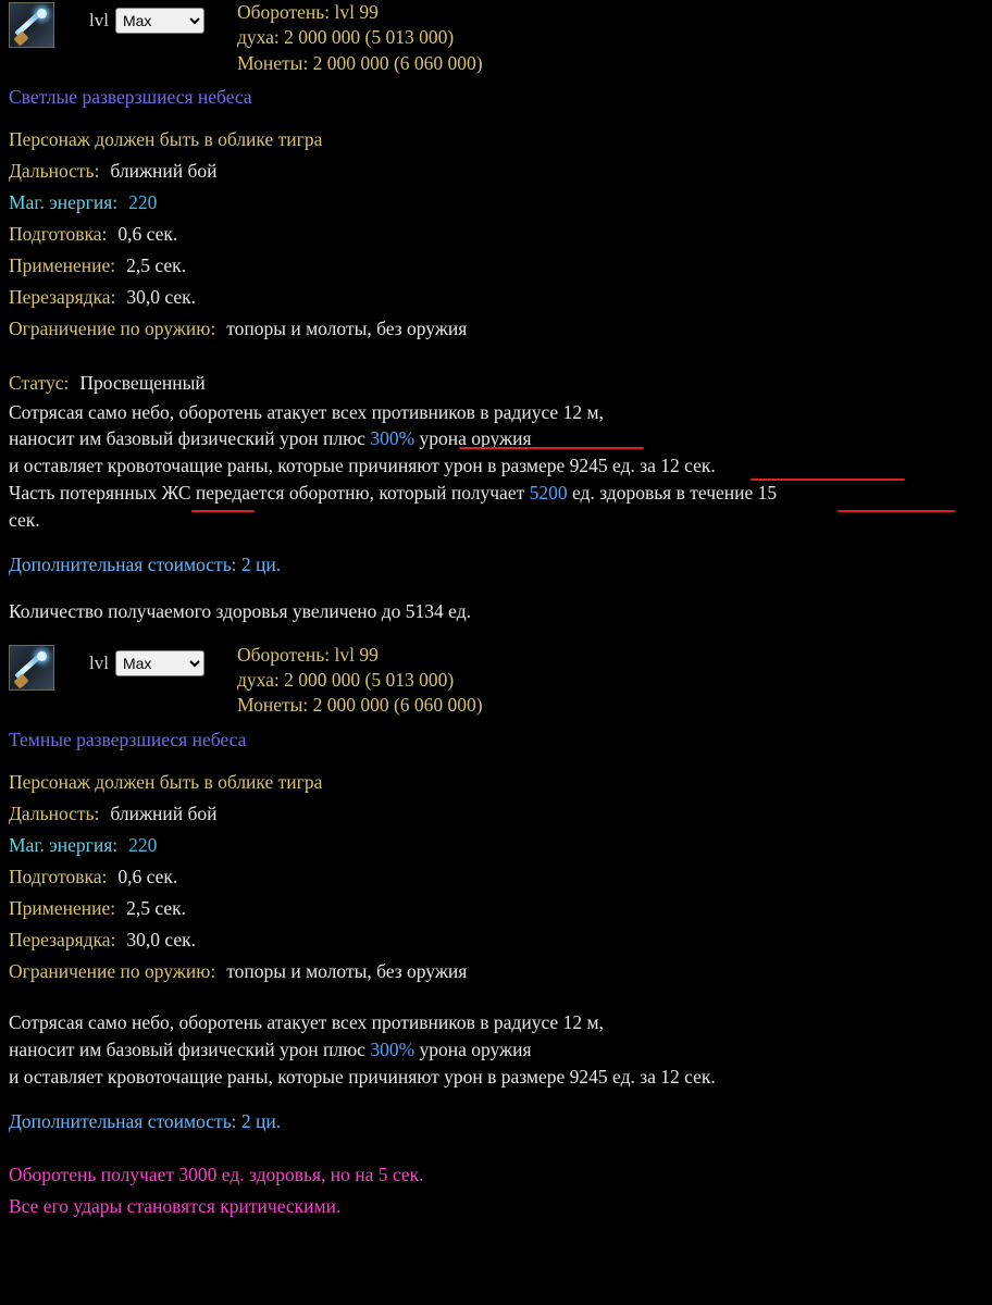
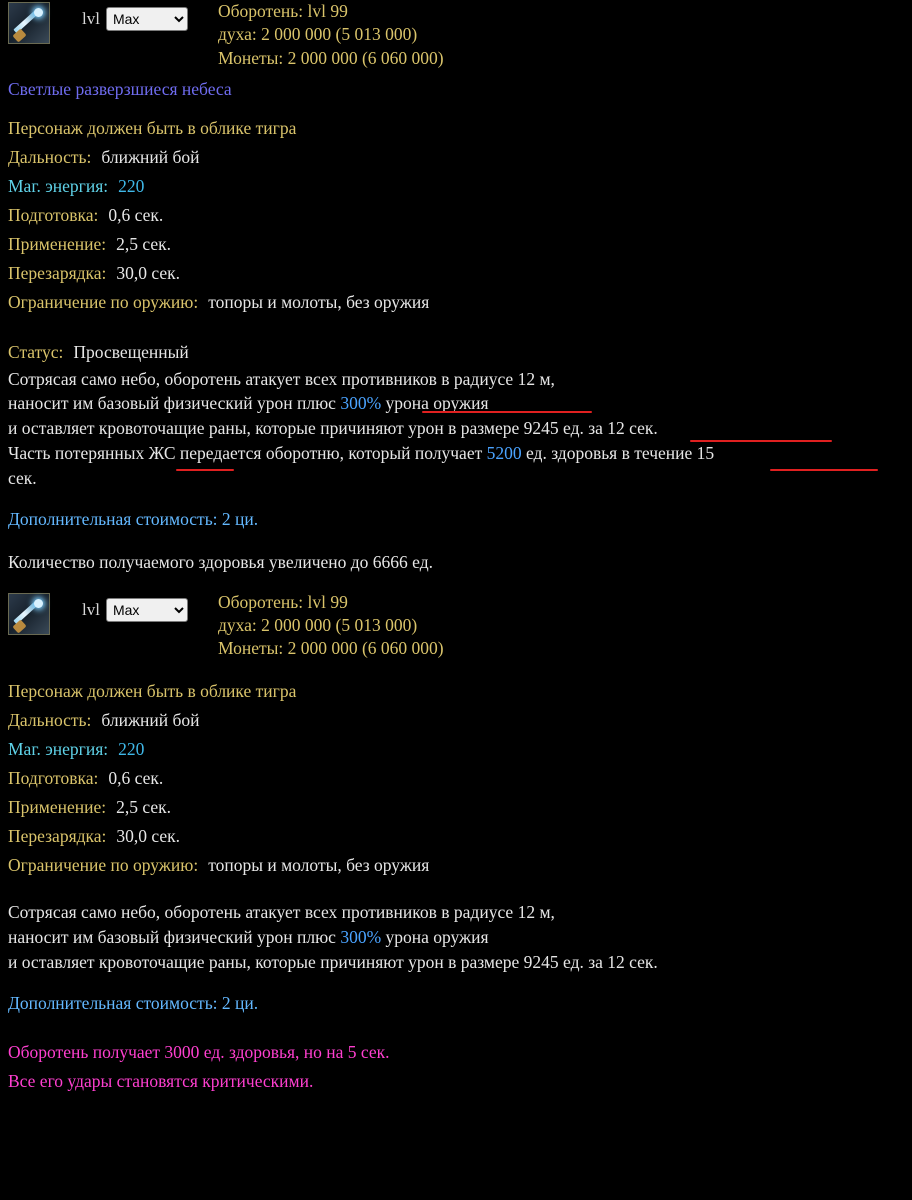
  lvl
  Max
  Оборотень: lvl 99
  духа: 2 000 000 (5 013 000)
  Монеты: 2 000 000 (6 060 000)
  Светлые разверзшиеся небеса
  Персонаж должен быть в облике тигра
  Дальность: ближний бой
  Маг. энергия: 220
  Подготовка: 0,6 сек.
  Применение: 2,5 сек.
  Перезарядка: 30,0 сек.
  Ограничение по оружию: топоры и молоты, без оружия
  Статус: Просвещенный
  Сотрясая само небо, оборотень атакует всех противников в радиусе 12 м,
  наносит им базовый физический урон плюс 300% урона оружия
  и оставляет кровоточащие раны, которые причиняют урон в размере 9245 ед. за 12 сек.
  Часть потерянных ЖС передается оборотню, который получает 5200 ед. здоровья в течение 15
  сек.
  Дополнительная стоимость: 2 ци.
- Количество получаемого здоровья увеличено до 5134 ед.
+ Количество получаемого здоровья увеличено до 6666 ед.
  lvl
  Max
  Оборотень: lvl 99
  духа: 2 000 000 (5 013 000)
  Монеты: 2 000 000 (6 060 000)
- Темные разверзшиеся небеса
  Персонаж должен быть в облике тигра
  Дальность: ближний бой
  Маг. энергия: 220
  Подготовка: 0,6 сек.
  Применение: 2,5 сек.
  Перезарядка: 30,0 сек.
  Ограничение по оружию: топоры и молоты, без оружия
  Сотрясая само небо, оборотень атакует всех противников в радиусе 12 м,
  наносит им базовый физический урон плюс 300% урона оружия
  и оставляет кровоточащие раны, которые причиняют урон в размере 9245 ед. за 12 сек.
  Дополнительная стоимость: 2 ци.
  Оборотень получает 3000 ед. здоровья, но на 5 сек.
  Все его удары становятся критическими.
